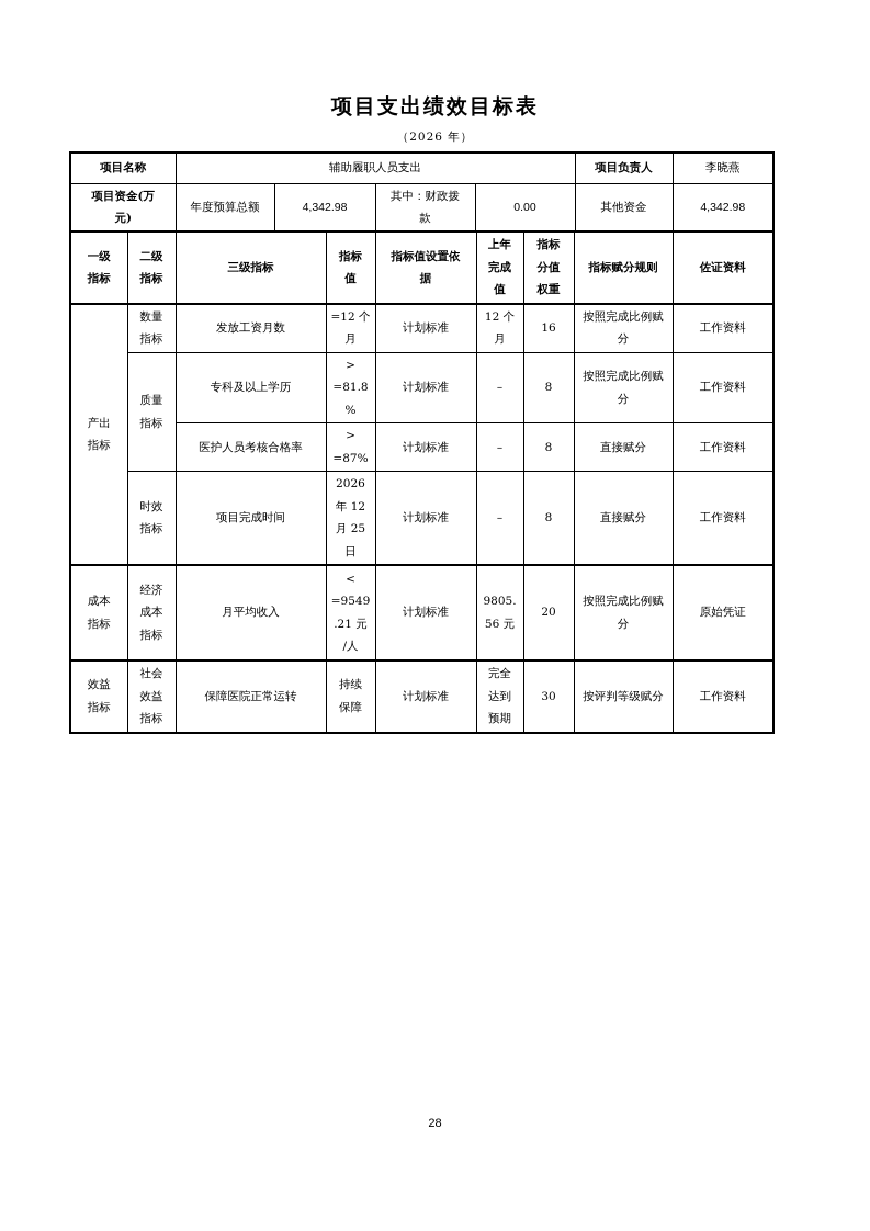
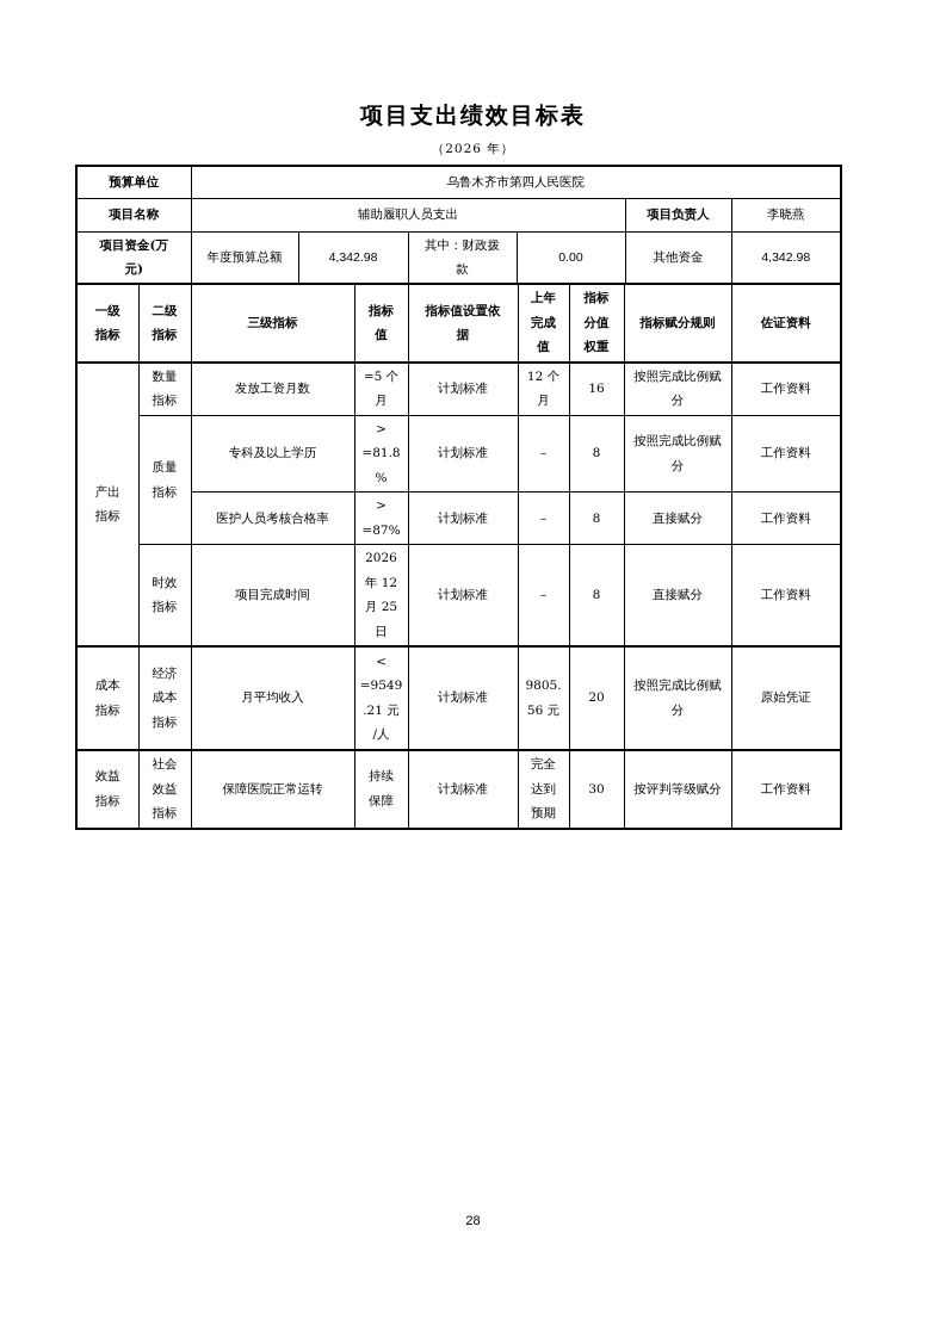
  项目支出绩效目标表
  （2026 年）
+ 预算单位	乌鲁木齐市第四人民医院
  项目名称	辅助履职人员支出	项目负责人	李晓燕
  项目资金(万 元)	年度预算总额	4,342.98	其中：财政拨 款	0.00	其他资金	4,342.98
  一级 指标	二级 指标	三级指标	指标 值	指标值设置依 据	上年 完成 值	指标 分值 权重	指标赋分规则	佐证资料
- 产出 指标	数量 指标	发放工资月数	=12 个 月	计划标准	12 个 月	16	按照完成比例赋 分	工作资料
+ 产出 指标	数量 指标	发放工资月数	=5 个 月	计划标准	12 个 月	16	按照完成比例赋 分	工作资料
  质量 指标	专科及以上学历	> =81.8 %	计划标准	–	8	按照完成比例赋 分	工作资料
  医护人员考核合格率	> =87%	计划标准	–	8	直接赋分	工作资料
  时效 指标	项目完成时间	2026 年 12 月 25 日	计划标准	–	8	直接赋分	工作资料
  成本 指标	经济 成本 指标	月平均收入	< =9549 .21 元 /人	计划标准	9805. 56 元	20	按照完成比例赋 分	原始凭证
  效益 指标	社会 效益 指标	保障医院正常运转	持续 保障	计划标准	完全 达到 预期	30	按评判等级赋分	工作资料
  28
